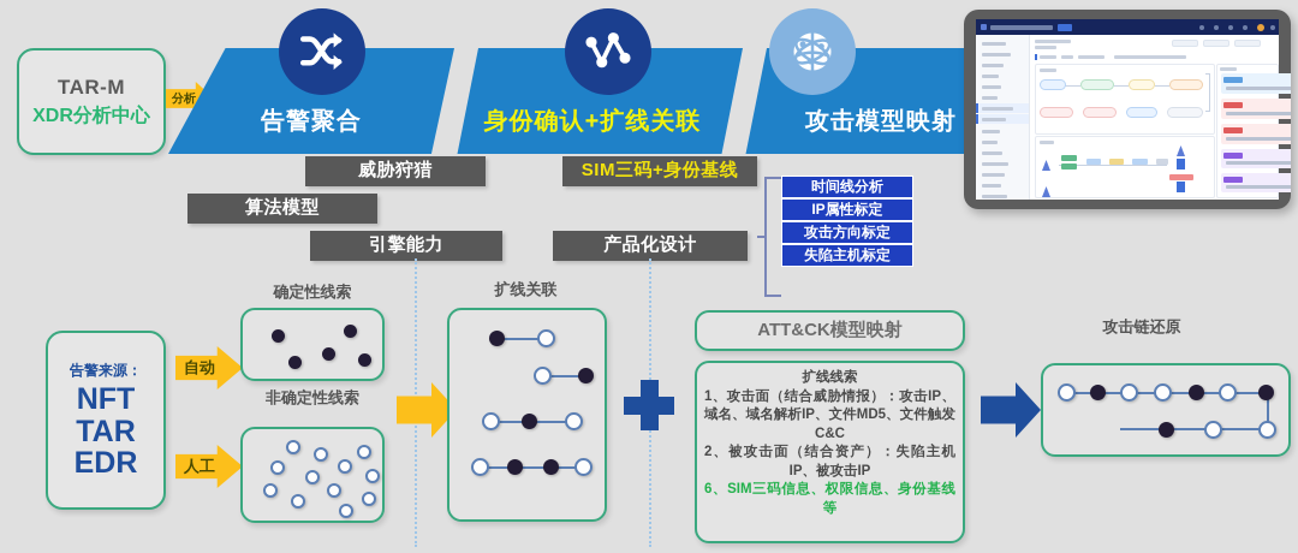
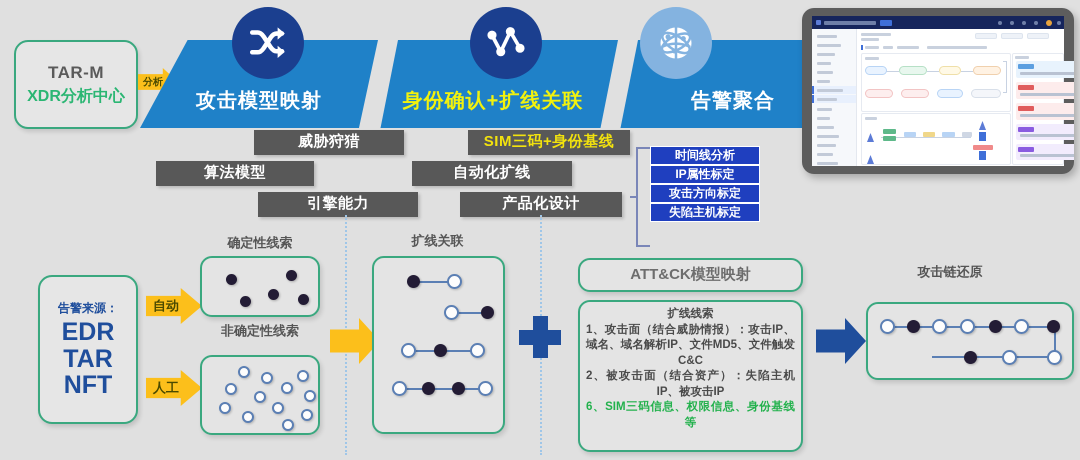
  TAR-M
  XDR分析中心
  分析
- 告警聚合
+ 攻击模型映射
  身份确认+扩线关联
- 攻击模型映射
+ 告警聚合
  威胁狩猎
  算法模型
  引擎能力
  SIM三码+身份基线
+ 自动化扩线
  产品化设计
  时间线分析
  IP属性标定
  攻击方向标定
  失陷主机标定
  告警来源：
- NFT
+ EDR
  TAR
- EDR
+ NFT
  自动
  人工
  确定性线索
  非确定性线索
  扩线关联
  ATT&CK模型映射
  扩线线索
  1、攻击面（结合威胁情报）：攻击IP、域名、域名解析IP、文件MD5、文件触发C&C
  2、被攻击面（结合资产）：失陷主机IP、被攻击IP
  6、SIM三码信息、权限信息、身份基线等
  攻击链还原
